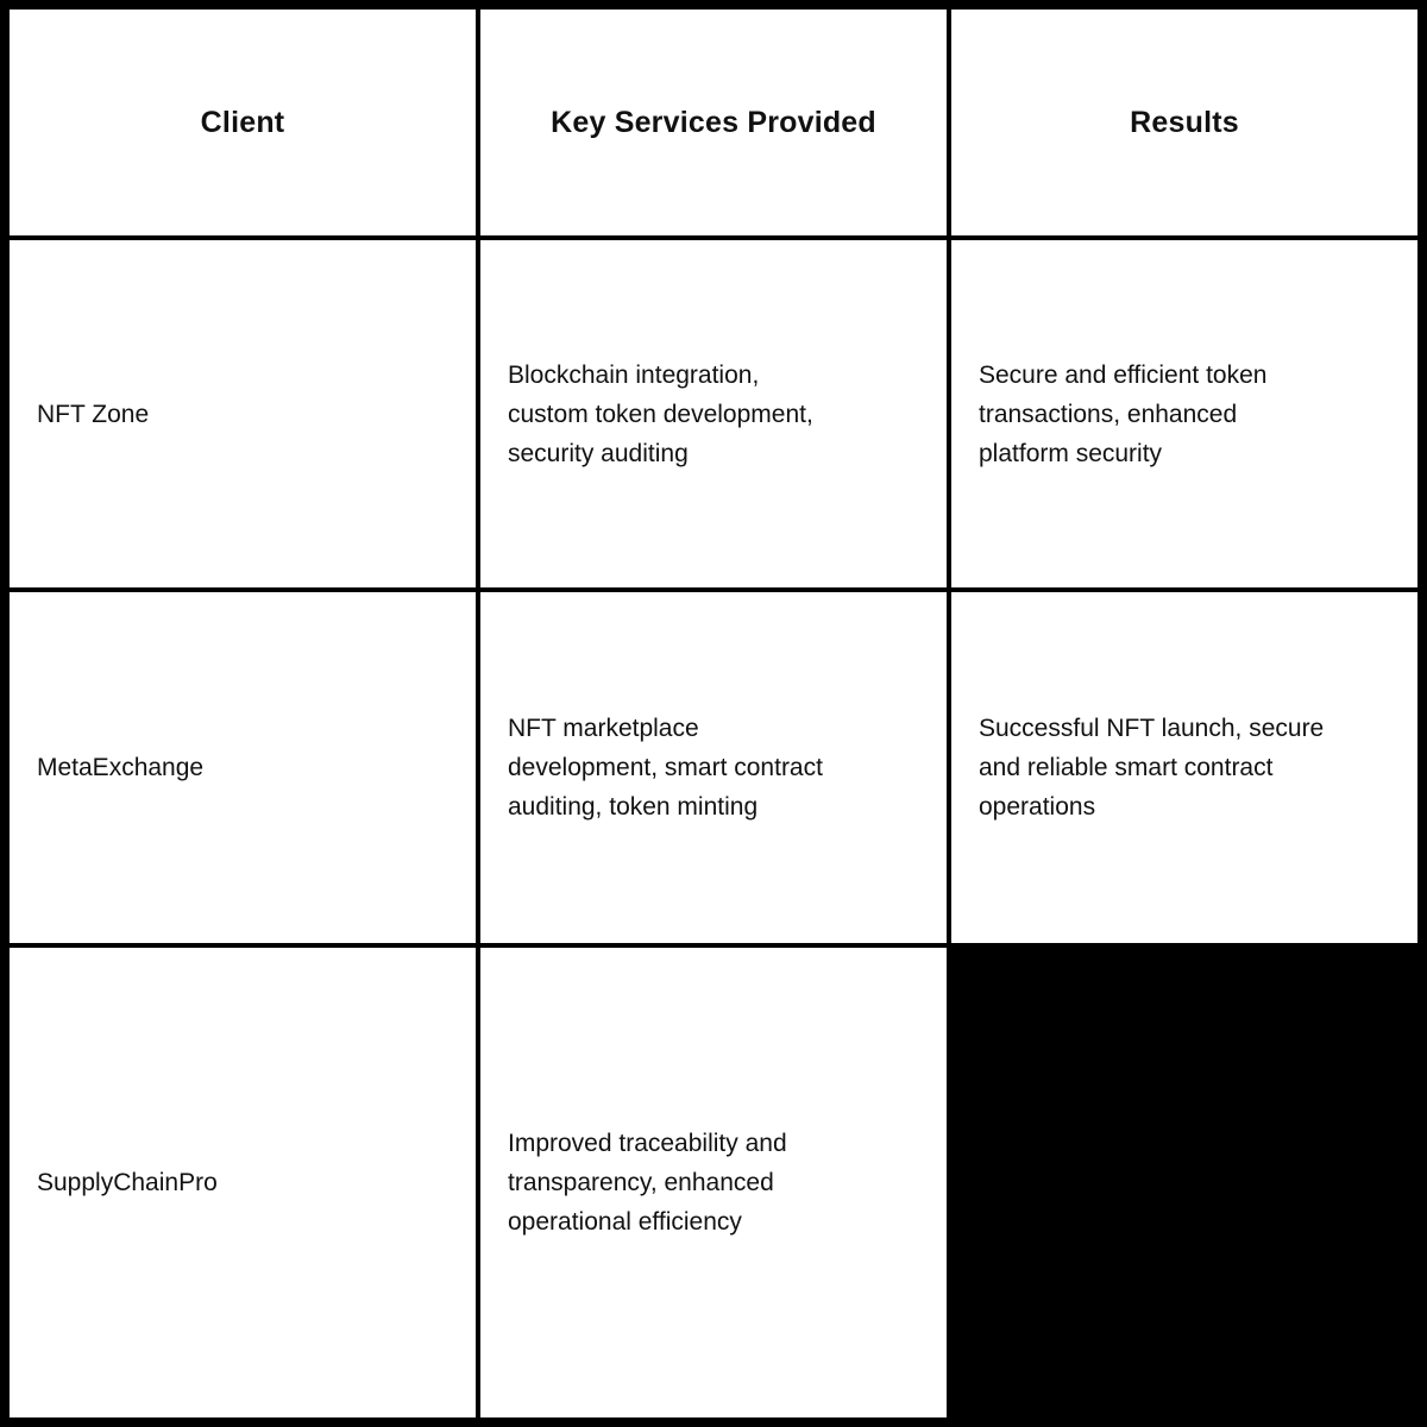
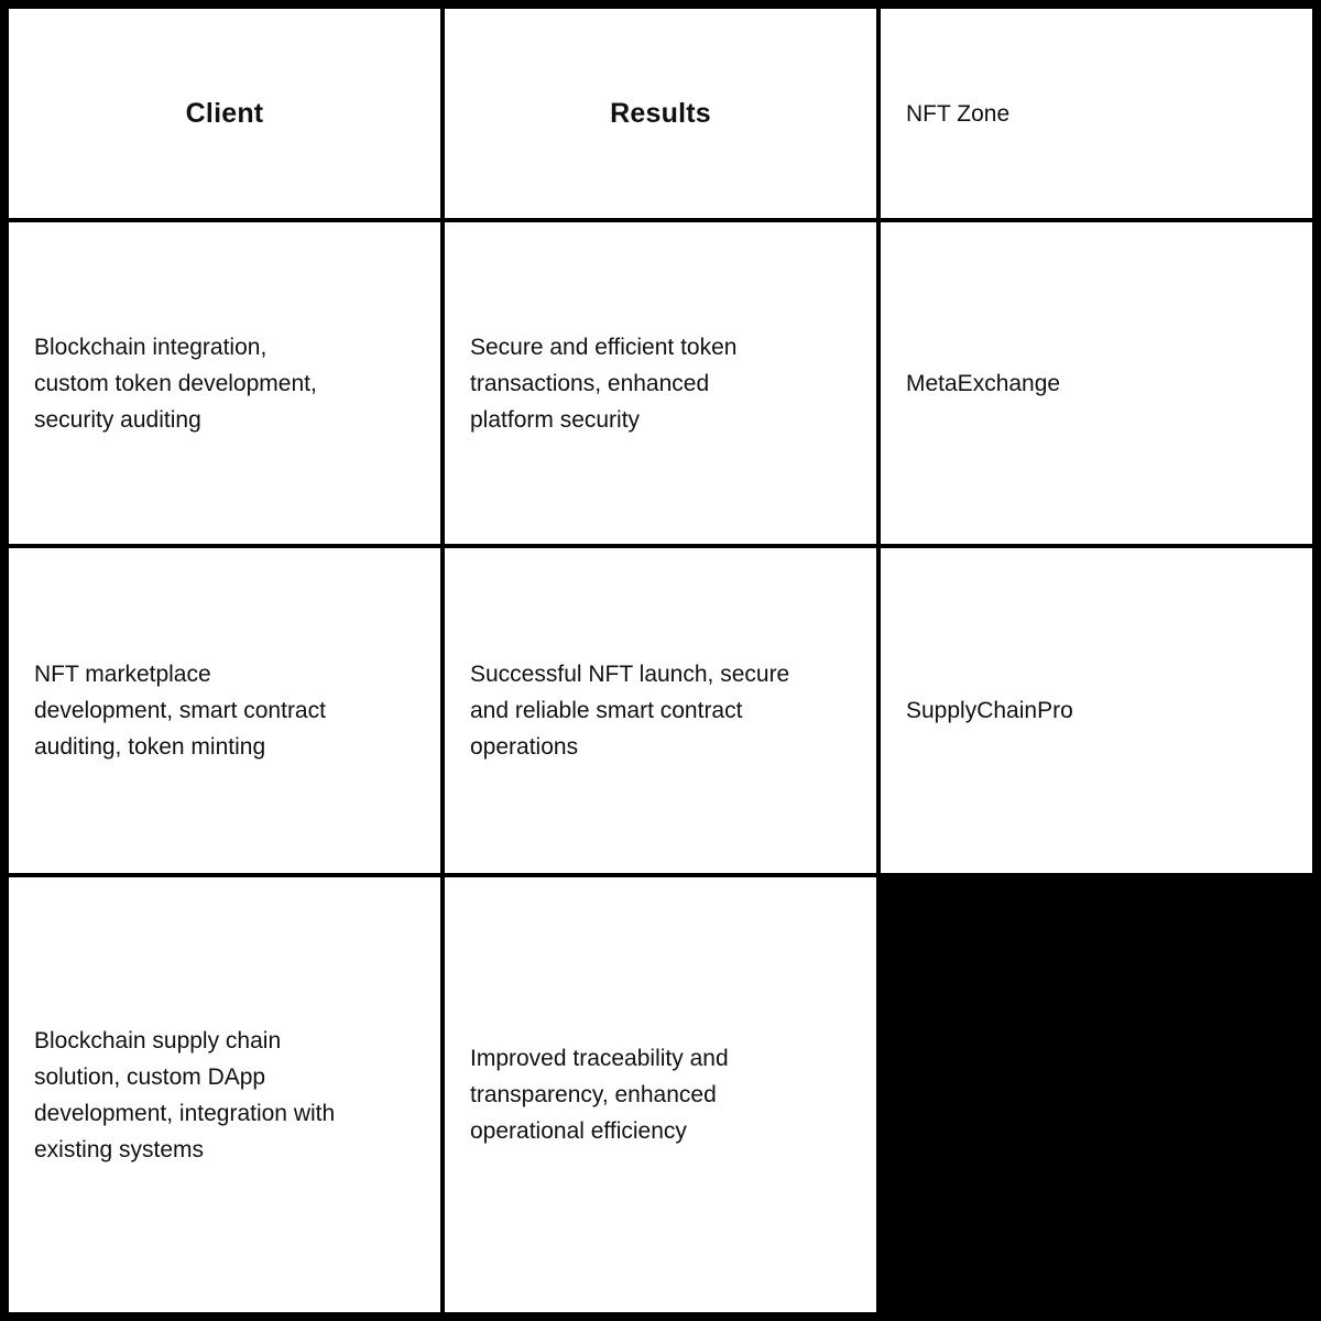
  Client
- Key Services Provided
  Results
  NFT Zone
  Blockchain integration,
  custom token development,
  security auditing
  Secure and efficient token
  transactions, enhanced
  platform security
  MetaExchange
  NFT marketplace
  development, smart contract
  auditing, token minting
  Successful NFT launch, secure
  and reliable smart contract
  operations
  SupplyChainPro
+ Blockchain supply chain
+ solution, custom DApp
+ development, integration with
+ existing systems
  Improved traceability and
  transparency, enhanced
  operational efficiency
